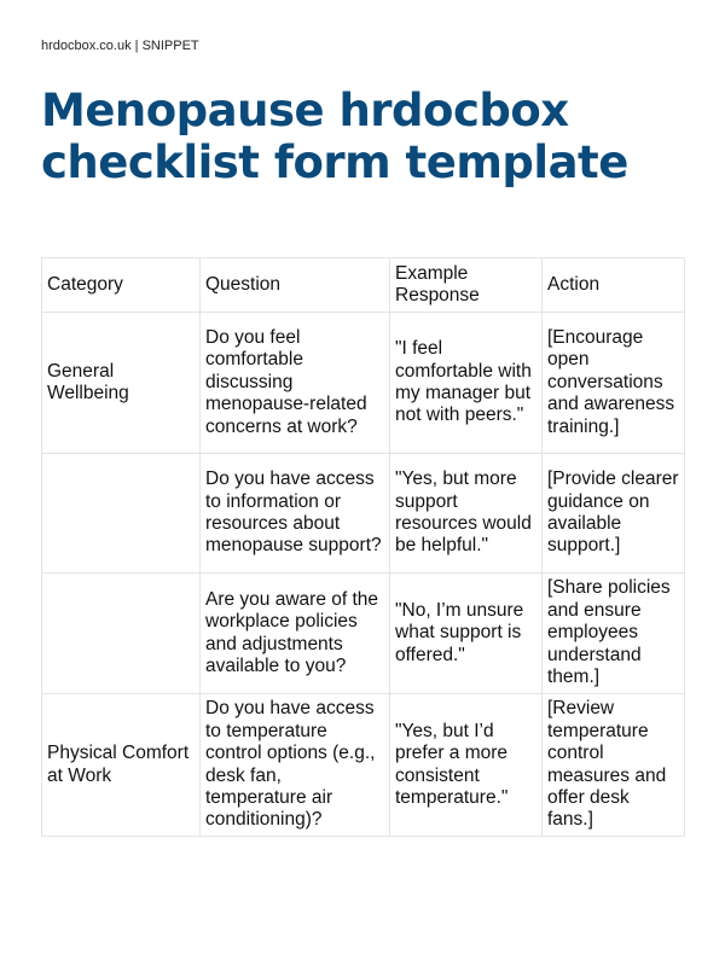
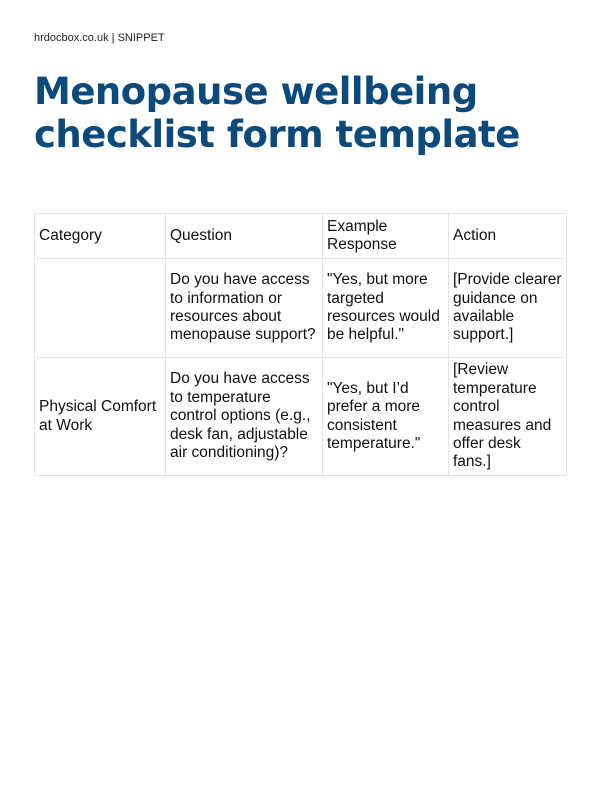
  hrdocbox.co.uk | SNIPPET
- Menopause hrdocbox checklist form template
+ Menopause wellbeing checklist form template
  Category	Question	Example Response	Action
- General Wellbeing	Do you feel comfortable discussing menopause-related concerns at work?	"I feel comfortable with my manager but not with peers."	[Encourage open conversations and awareness training.]
- 	Do you have access to information or resources about menopause support?	"Yes, but more support resources would be helpful."	[Provide clearer guidance on available support.]
+ 	Do you have access to information or resources about menopause support?	"Yes, but more targeted resources would be helpful."	[Provide clearer guidance on available support.]
- 	Are you aware of the workplace policies and adjustments available to you?	"No, I’m unsure what support is offered."	[Share policies and ensure employees understand them.]
- Physical Comfort at Work	Do you have access to temperature control options (e.g., desk fan, temperature air conditioning)?	"Yes, but I’d prefer a more consistent temperature."	[Review temperature control measures and offer desk fans.]
+ Physical Comfort at Work	Do you have access to temperature control options (e.g., desk fan, adjustable air conditioning)?	"Yes, but I’d prefer a more consistent temperature."	[Review temperature control measures and offer desk fans.]
